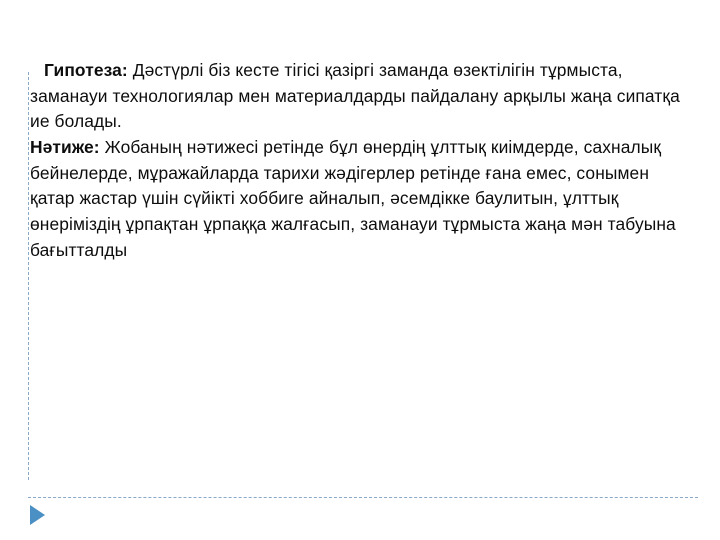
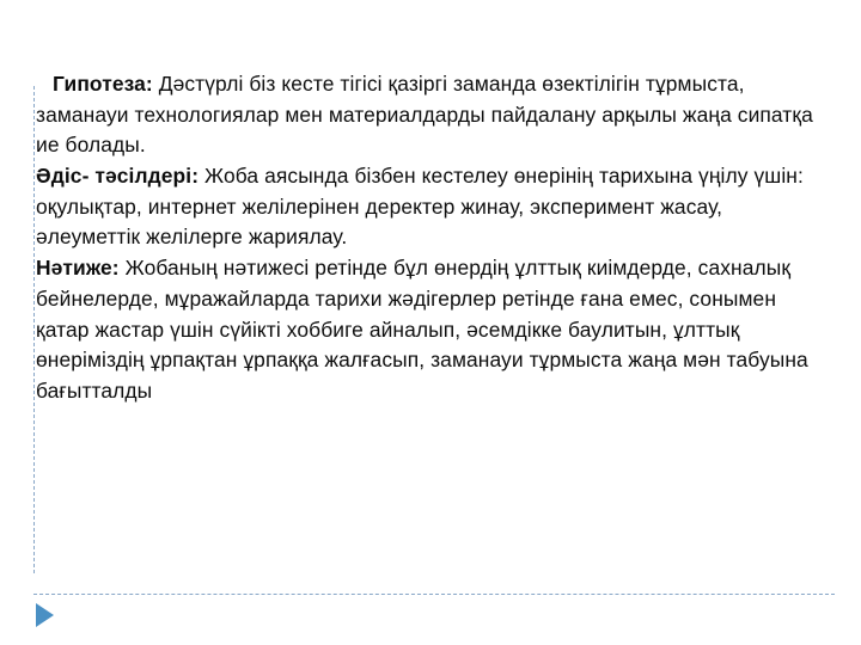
  Гипотеза: Дәстүрлі біз кесте тігісі қазіргі заманда өзектілігін тұрмыста, заманауи технологиялар мен материалдарды пайдалану арқылы жаңа сипатқа ие болады.
+ Әдіс- тәсілдері: Жоба аясында бізбен кестелеу өнерінің тарихына үңілу үшін: оқулықтар, интернет желілерінен деректер жинау, эксперимент жасау, әлеуметтік желілерге жариялау.
  Нәтиже: Жобаның нәтижесі ретінде бұл өнердің ұлттық киімдерде, сахналық бейнелерде, мұражайларда тарихи жәдігерлер ретінде ғана емес, сонымен қатар жастар үшін сүйікті хоббиге айналып, әсемдікке баулитын, ұлттық өнеріміздің ұрпақтан ұрпаққа жалғасып, заманауи тұрмыста жаңа мән табуына бағытталды
